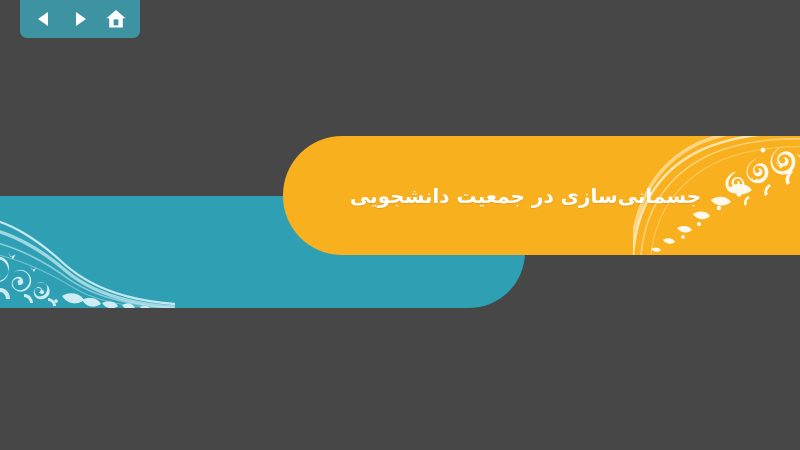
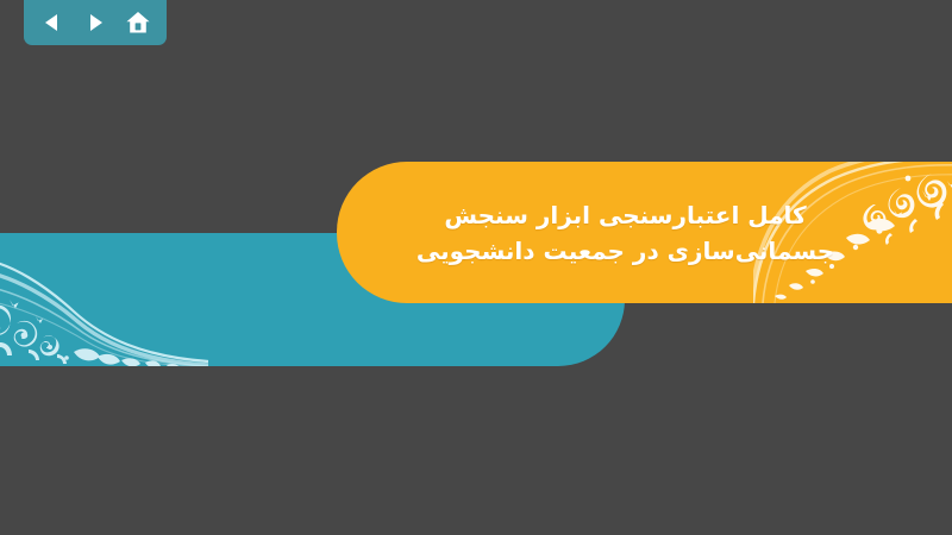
+ کامل اعتبارسنجی ابزار سنجش
  جسمانیسازی در جمعیت دانشجویی
